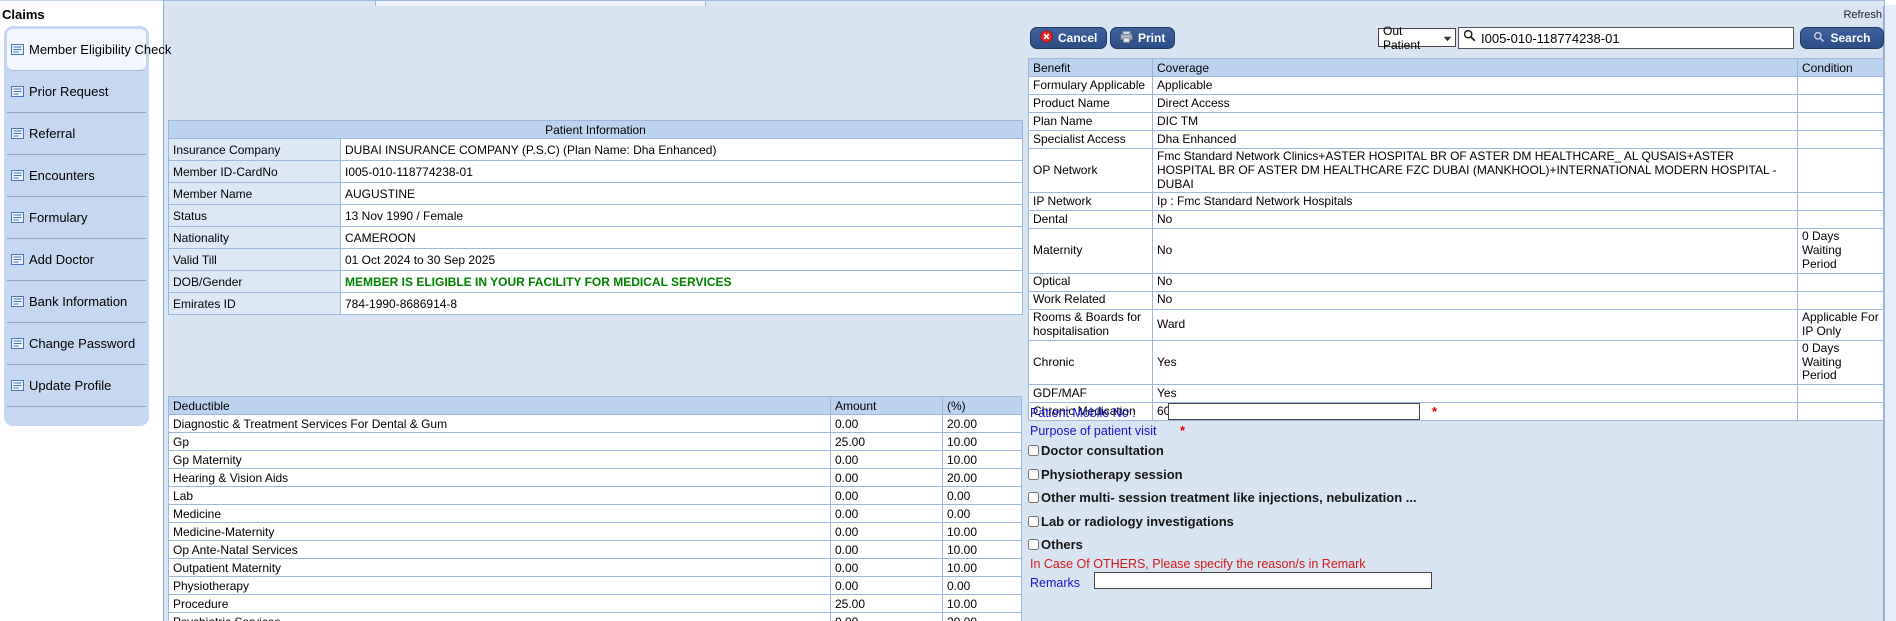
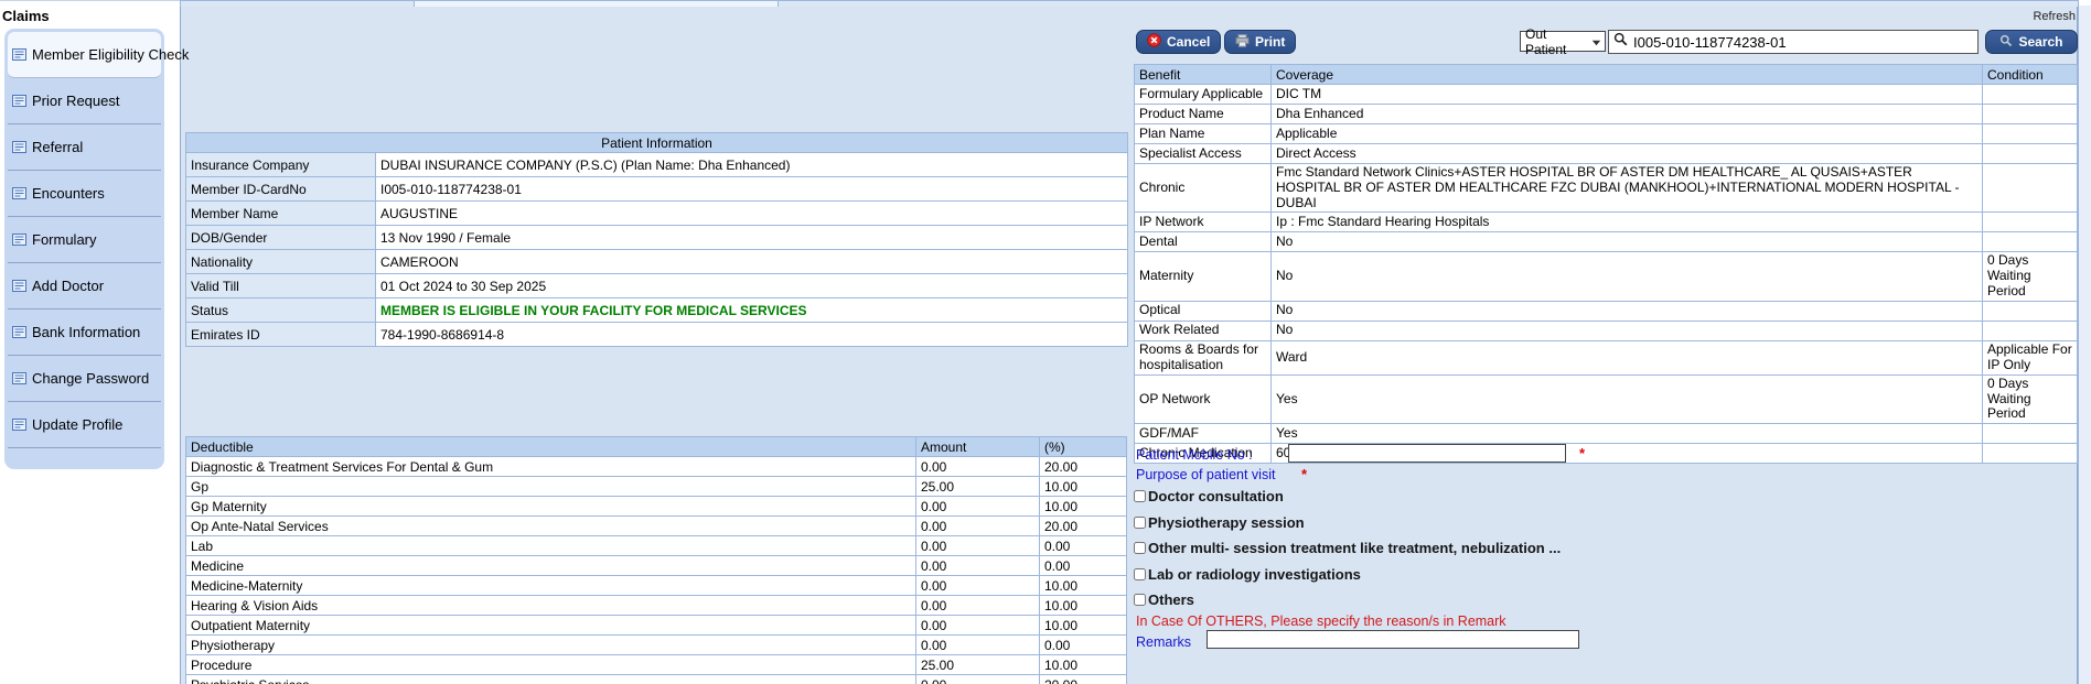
  Refresh
  Claims
  Member Eligibility Check
  Prior Request
  Referral
  Encounters
  Formulary
  Add Doctor
  Bank Information
  Change Password
  Update Profile
  Patient Information
  Insurance Company	DUBAI INSURANCE COMPANY (P.S.C) (Plan Name: Dha Enhanced)
  Member ID-CardNo	I005-010-118774238-01
  Member Name	AUGUSTINE
- Status	13 Nov 1990 / Female
+ DOB/Gender	13 Nov 1990 / Female
  Nationality	CAMEROON
  Valid Till	01 Oct 2024 to 30 Sep 2025
- DOB/Gender	MEMBER IS ELIGIBLE IN YOUR FACILITY FOR MEDICAL SERVICES
+ Status	MEMBER IS ELIGIBLE IN YOUR FACILITY FOR MEDICAL SERVICES
  Emirates ID	784-1990-8686914-8
  Deductible	Amount	(%)
  Diagnostic & Treatment Services For Dental & Gum	0.00	20.00
  Gp	25.00	10.00
  Gp Maternity	0.00	10.00
- Hearing & Vision Aids	0.00	20.00
+ Op Ante-Natal Services	0.00	20.00
  Lab	0.00	0.00
  Medicine	0.00	0.00
  Medicine-Maternity	0.00	10.00
- Op Ante-Natal Services	0.00	10.00
+ Hearing & Vision Aids	0.00	10.00
  Outpatient Maternity	0.00	10.00
  Physiotherapy	0.00	0.00
  Procedure	25.00	10.00
  Cancel
  Print
  Out Patient
  I005-010-118774238-01
  Search
  Benefit	Coverage	Condition
- Formulary Applicable	Applicable
+ Formulary Applicable	DIC TM
- Product Name	Direct Access
+ Product Name	Dha Enhanced
- Plan Name	DIC TM
+ Plan Name	Applicable
- Specialist Access	Dha Enhanced
+ Specialist Access	Direct Access
- OP Network	Fmc Standard Network Clinics+ASTER HOSPITAL BR OF ASTER DM HEALTHCARE_ AL QUSAIS+ASTER HOSPITAL BR OF ASTER DM HEALTHCARE FZC DUBAI (MANKHOOL)+INTERNATIONAL MODERN HOSPITAL - DUBAI
+ Chronic	Fmc Standard Network Clinics+ASTER HOSPITAL BR OF ASTER DM HEALTHCARE_ AL QUSAIS+ASTER HOSPITAL BR OF ASTER DM HEALTHCARE FZC DUBAI (MANKHOOL)+INTERNATIONAL MODERN HOSPITAL - DUBAI
- IP Network	Ip : Fmc Standard Network Hospitals
+ IP Network	Ip : Fmc Standard Hearing Hospitals
  Dental	No
  Maternity	No	0 Days Waiting Period
  Optical	No
  Work Related	No
  Rooms & Boards for hospitalisation	Ward	Applicable For IP Only
- Chronic	Yes	0 Days Waiting Period
+ OP Network	Yes	0 Days Waiting Period
  GDF/MAF	Yes
  Chronic Medication	6
  Patient Mobile No :
  *
  Purpose of patient visit
  *
  Doctor consultation
  Physiotherapy session
- Other multi- session treatment like injections, nebulization ...
+ Other multi- session treatment like treatment, nebulization ...
  Lab or radiology investigations
  Others
  In Case Of OTHERS, Please specify the reason/s in Remark
  Remarks
